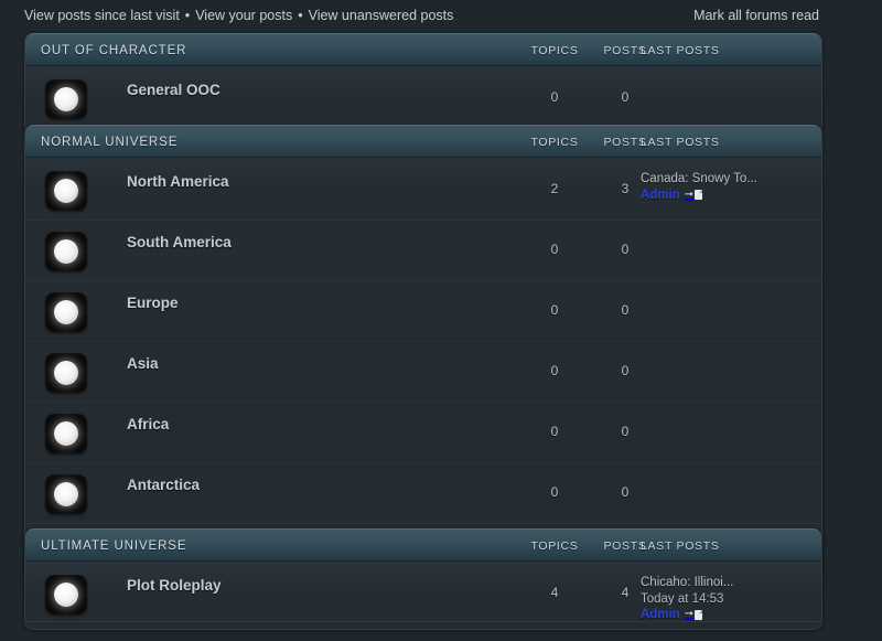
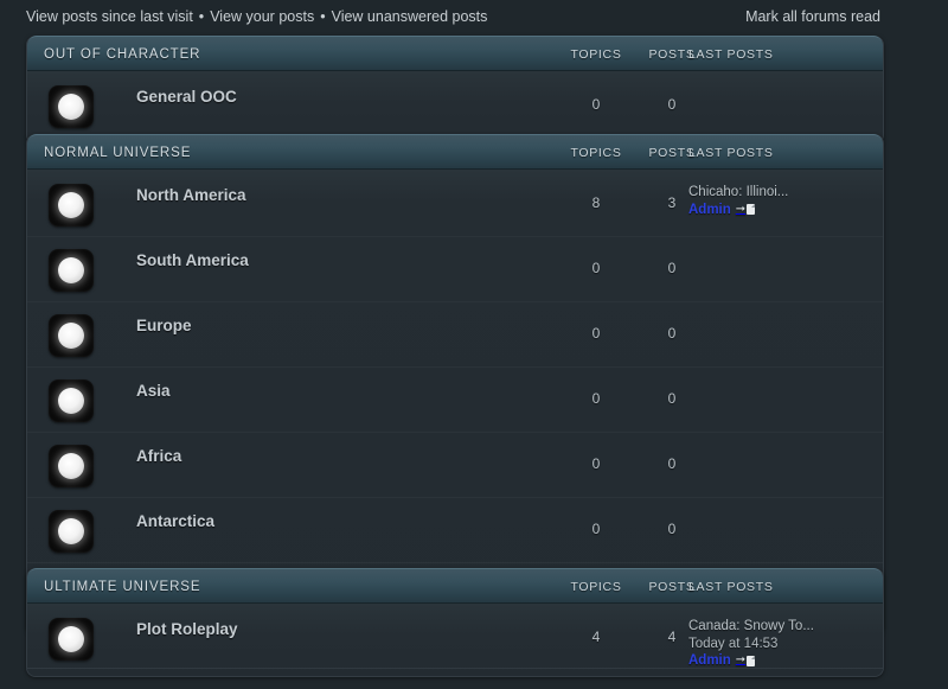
  View posts since last visit
  •
  View your posts
  •
  View unanswered posts
  Mark all forums read
  OUT OF CHARACTER
  TOPICS
  POSTS
  LAST POSTS
  General OOC
  0
  0
  NORMAL UNIVERSE
  TOPICS
  POSTS
  LAST POSTS
  North America
- 2
+ 8
  3
- Canada: Snowy To...
+ Chicaho: Illinoi...
  Admin
  ➞
  South America
  0
  0
  Europe
  0
  0
  Asia
  0
  0
  Africa
  0
  0
  Antarctica
  0
  0
  ULTIMATE UNIVERSE
  TOPICS
  POSTS
  LAST POSTS
  Plot Roleplay
  4
  4
- Chicaho: Illinoi...
+ Canada: Snowy To...
  Today at 14:53
  Admin
  ➞
